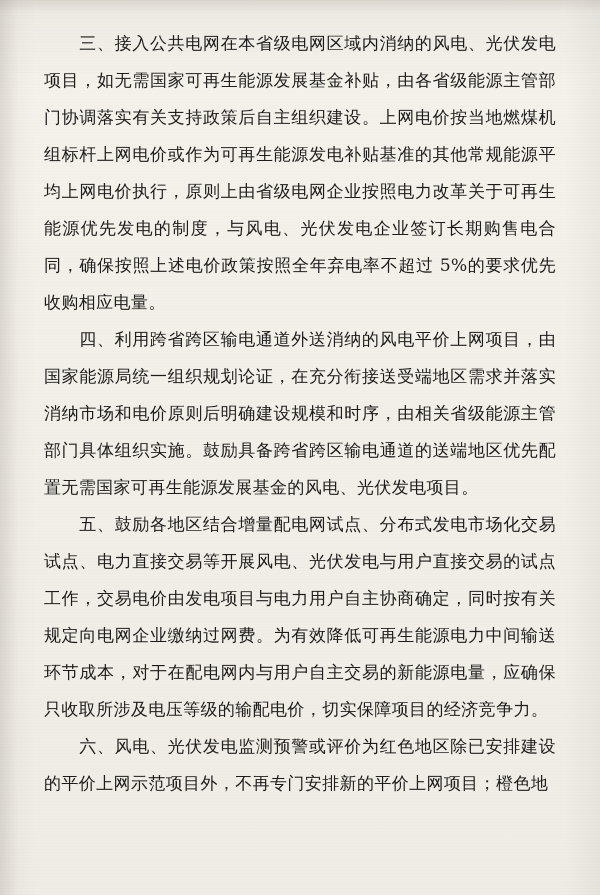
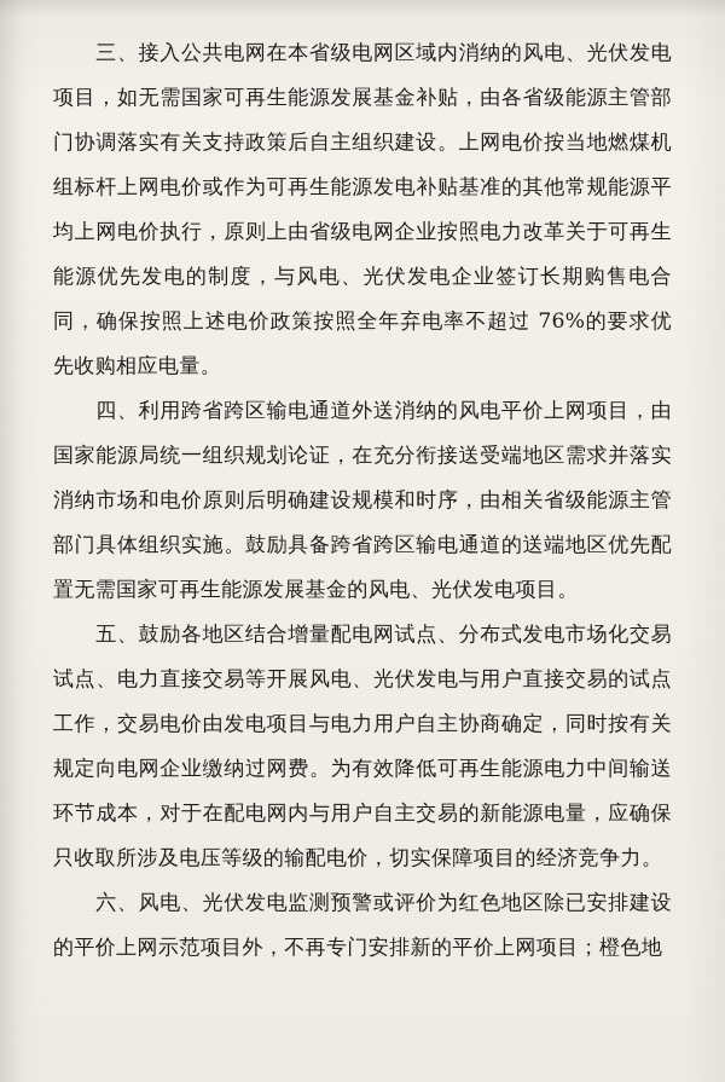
- 三、接入公共电网在本省级电网区域内消纳的风电、光伏发电项目，如无需国家可再生能源发展基金补贴，由各省级能源主管部门协调落实有关支持政策后自主组织建设。上网电价按当地燃煤机组标杆上网电价或作为可再生能源发电补贴基准的其他常规能源平均上网电价执行，原则上由省级电网企业按照电力改革关于可再生能源优先发电的制度，与风电、光伏发电企业签订长期购售电合同，确保按照上述电价政策按照全年弃电率不超过 5%的要求优先收购相应电量。
+ 三、接入公共电网在本省级电网区域内消纳的风电、光伏发电项目，如无需国家可再生能源发展基金补贴，由各省级能源主管部门协调落实有关支持政策后自主组织建设。上网电价按当地燃煤机组标杆上网电价或作为可再生能源发电补贴基准的其他常规能源平均上网电价执行，原则上由省级电网企业按照电力改革关于可再生能源优先发电的制度，与风电、光伏发电企业签订长期购售电合同，确保按照上述电价政策按照全年弃电率不超过 76%的要求优先收购相应电量。
  四、利用跨省跨区输电通道外送消纳的风电平价上网项目，由国家能源局统一组织规划论证，在充分衔接送受端地区需求并落实消纳市场和电价原则后明确建设规模和时序，由相关省级能源主管部门具体组织实施。鼓励具备跨省跨区输电通道的送端地区优先配置无需国家可再生能源发展基金的风电、光伏发电项目。
  五、鼓励各地区结合增量配电网试点、分布式发电市场化交易试点、电力直接交易等开展风电、光伏发电与用户直接交易的试点工作，交易电价由发电项目与电力用户自主协商确定，同时按有关规定向电网企业缴纳过网费。为有效降低可再生能源电力中间输送环节成本，对于在配电网内与用户自主交易的新能源电量，应确保只收取所涉及电压等级的输配电价，切实保障项目的经济竞争力。
  六、风电、光伏发电监测预警或评价为红色地区除已安排建设的平价上网示范项目外，不再专门安排新的平价上网项目；橙色地
